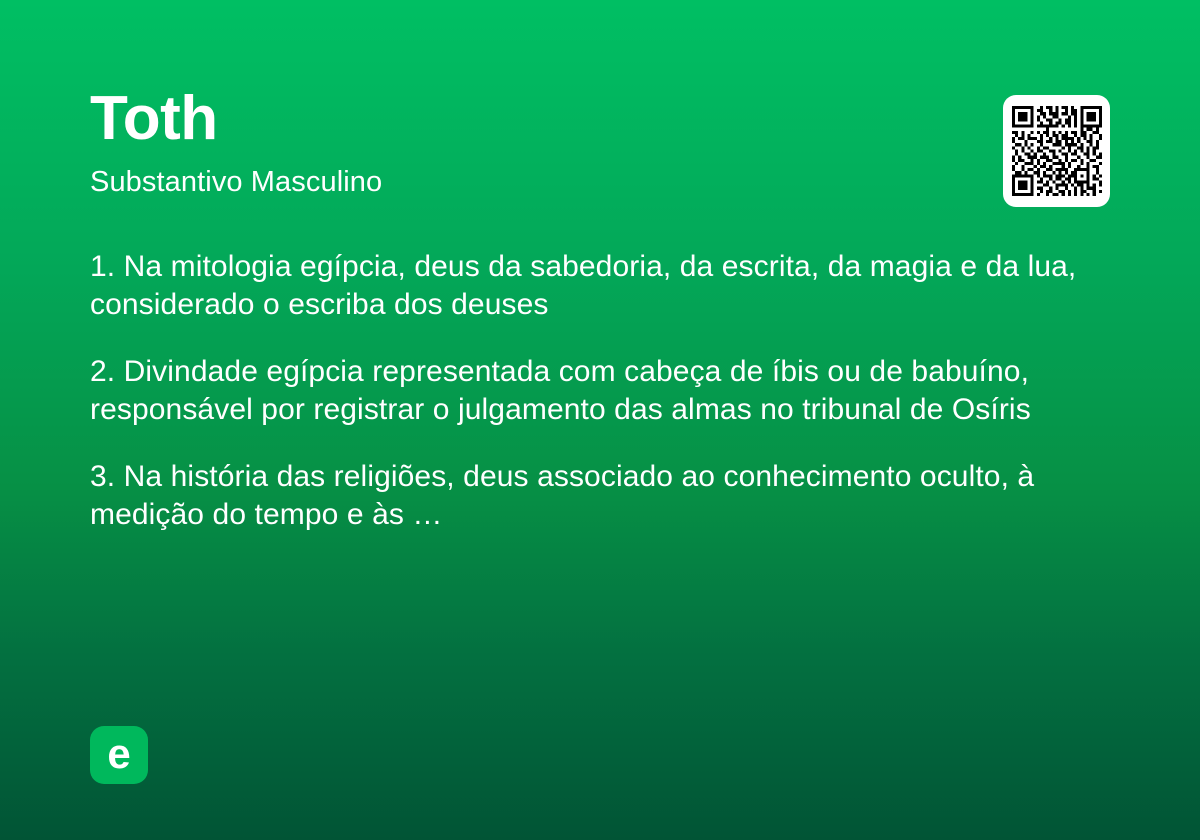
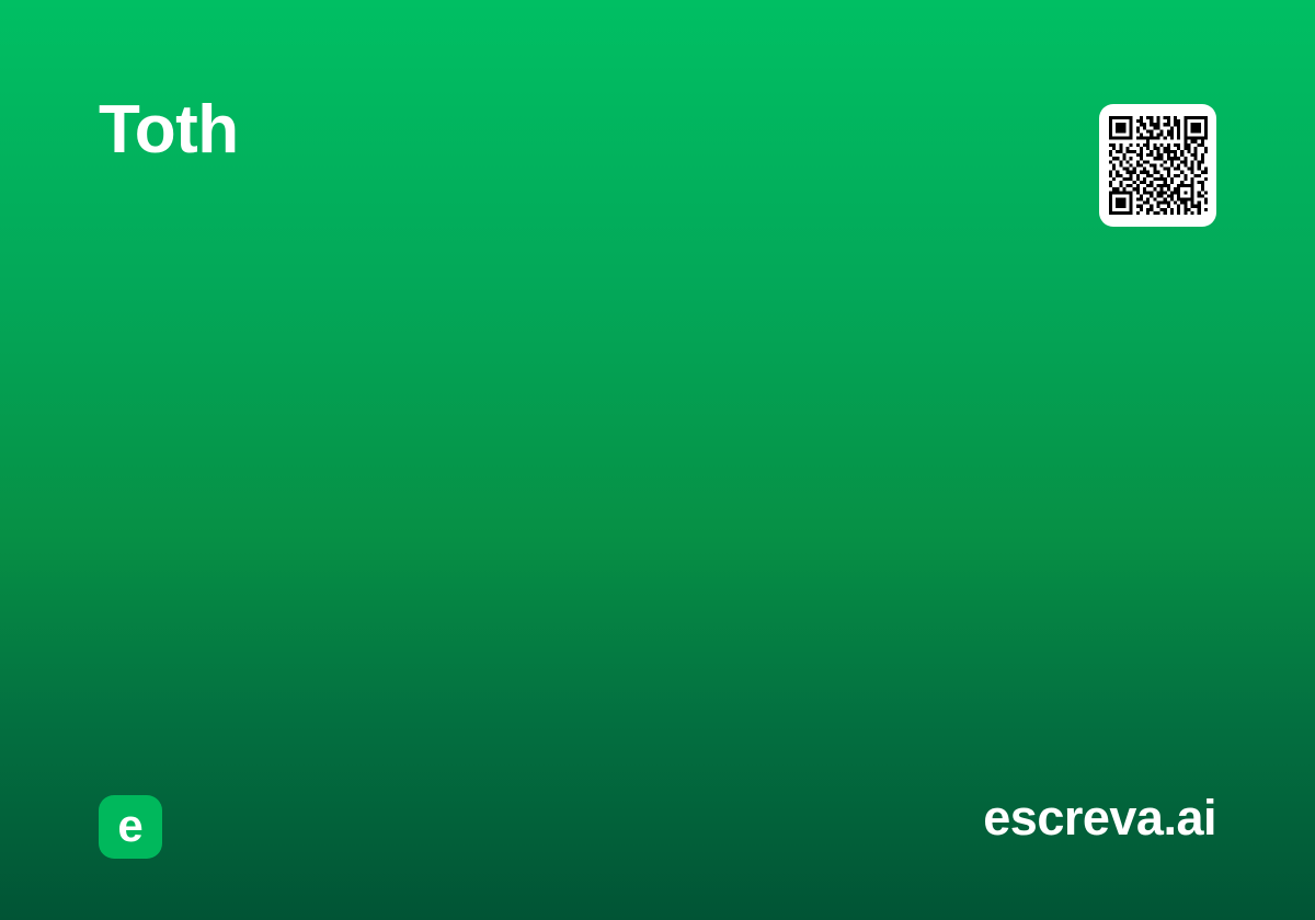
  Toth
- Substantivo Masculino
- 1. Na mitologia egípcia, deus da sabedoria, da escrita, da magia e da lua, considerado o escriba dos deuses
- 2. Divindade egípcia representada com cabeça de íbis ou de babuíno, responsável por registrar o julgamento das almas no tribunal de Osíris
- 3. Na história das religiões, deus associado ao conhecimento oculto, à medição do tempo e às …
  e
+ escreva.ai
